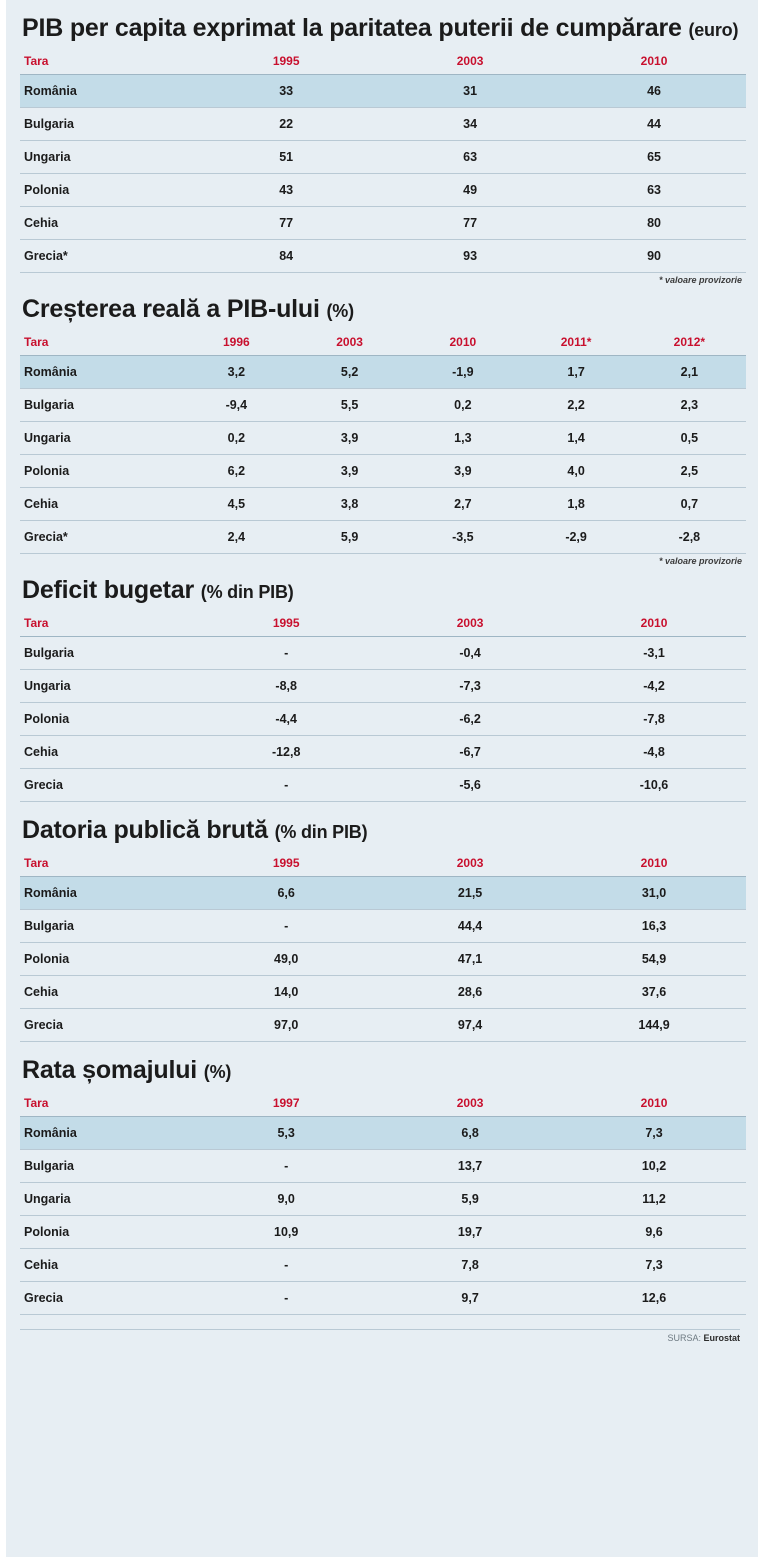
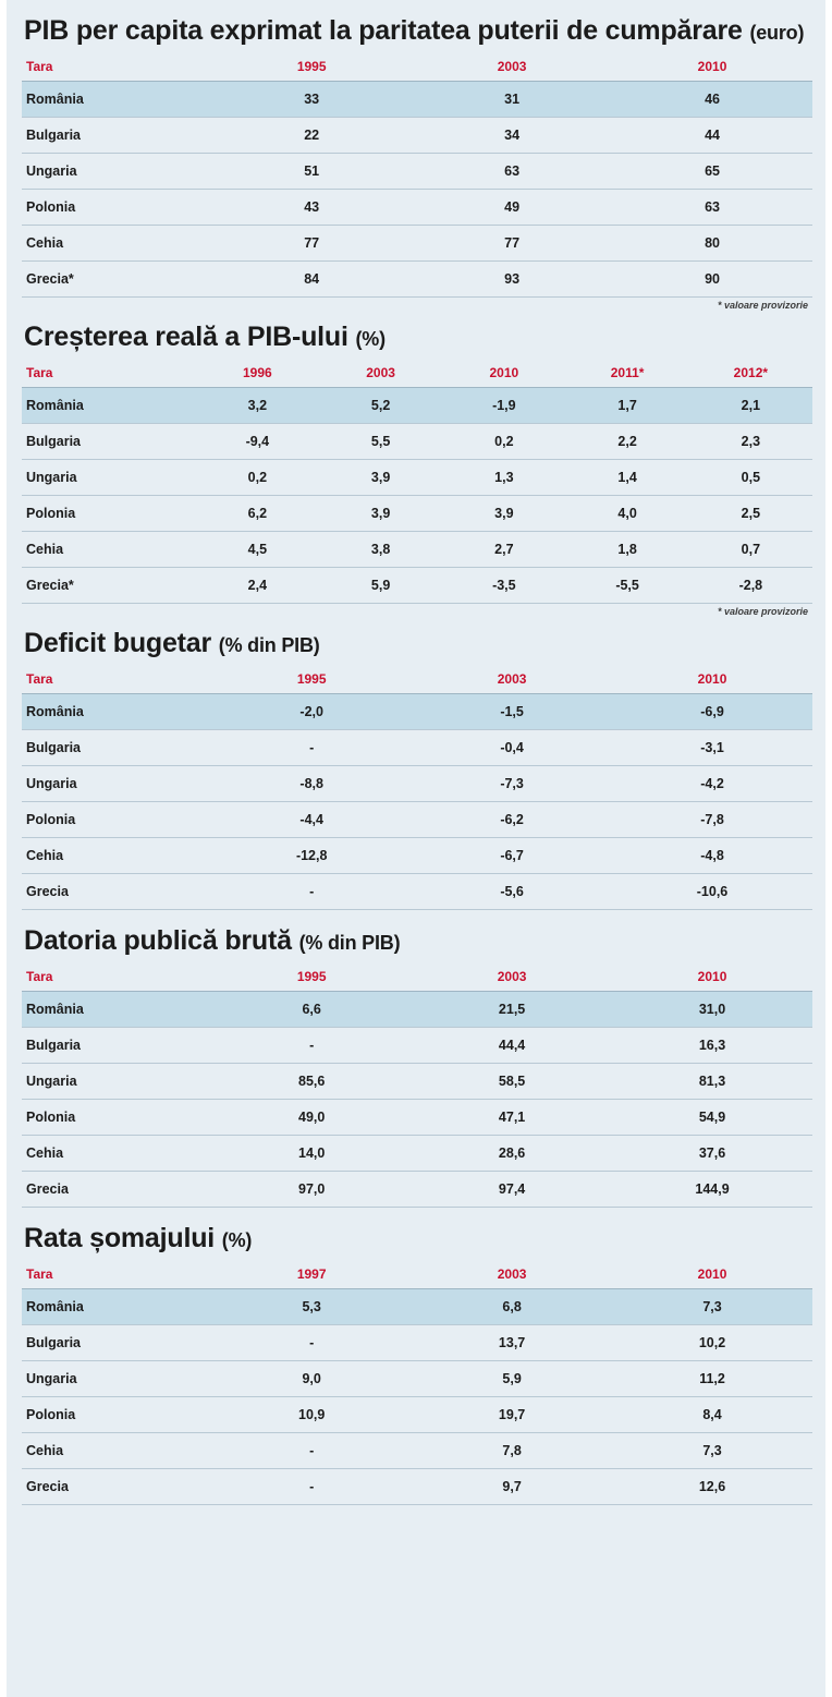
  PIB per capita exprimat la paritatea puterii de cumpărare (euro)
  Tara	1995	2003	2010
  România	33	31	46
  Bulgaria	22	34	44
  Ungaria	51	63	65
  Polonia	43	49	63
  Cehia	77	77	80
  Grecia*	84	93	90
  * valoare provizorie
  Creșterea reală a PIB-ului (%)
  Tara	1996	2003	2010	2011*	2012*
  România	3,2	5,2	-1,9	1,7	2,1
  Bulgaria	-9,4	5,5	0,2	2,2	2,3
  Ungaria	0,2	3,9	1,3	1,4	0,5
  Polonia	6,2	3,9	3,9	4,0	2,5
  Cehia	4,5	3,8	2,7	1,8	0,7
- Grecia*	2,4	5,9	-3,5	-2,9	-2,8
+ Grecia*	2,4	5,9	-3,5	-5,5	-2,8
  * valoare provizorie
  Deficit bugetar (% din PIB)
  Tara	1995	2003	2010
+ România	-2,0	-1,5	-6,9
  Bulgaria	-	-0,4	-3,1
  Ungaria	-8,8	-7,3	-4,2
  Polonia	-4,4	-6,2	-7,8
  Cehia	-12,8	-6,7	-4,8
  Grecia	-	-5,6	-10,6
  Datoria publică brută (% din PIB)
  Tara	1995	2003	2010
  România	6,6	21,5	31,0
  Bulgaria	-	44,4	16,3
+ Ungaria	85,6	58,5	81,3
  Polonia	49,0	47,1	54,9
  Cehia	14,0	28,6	37,6
  Grecia	97,0	97,4	144,9
  Rata șomajului (%)
  Tara	1997	2003	2010
  România	5,3	6,8	7,3
  Bulgaria	-	13,7	10,2
  Ungaria	9,0	5,9	11,2
- Polonia	10,9	19,7	9,6
+ Polonia	10,9	19,7	8,4
  Cehia	-	7,8	7,3
  Grecia	-	9,7	12,6
- SURSA: Eurostat
